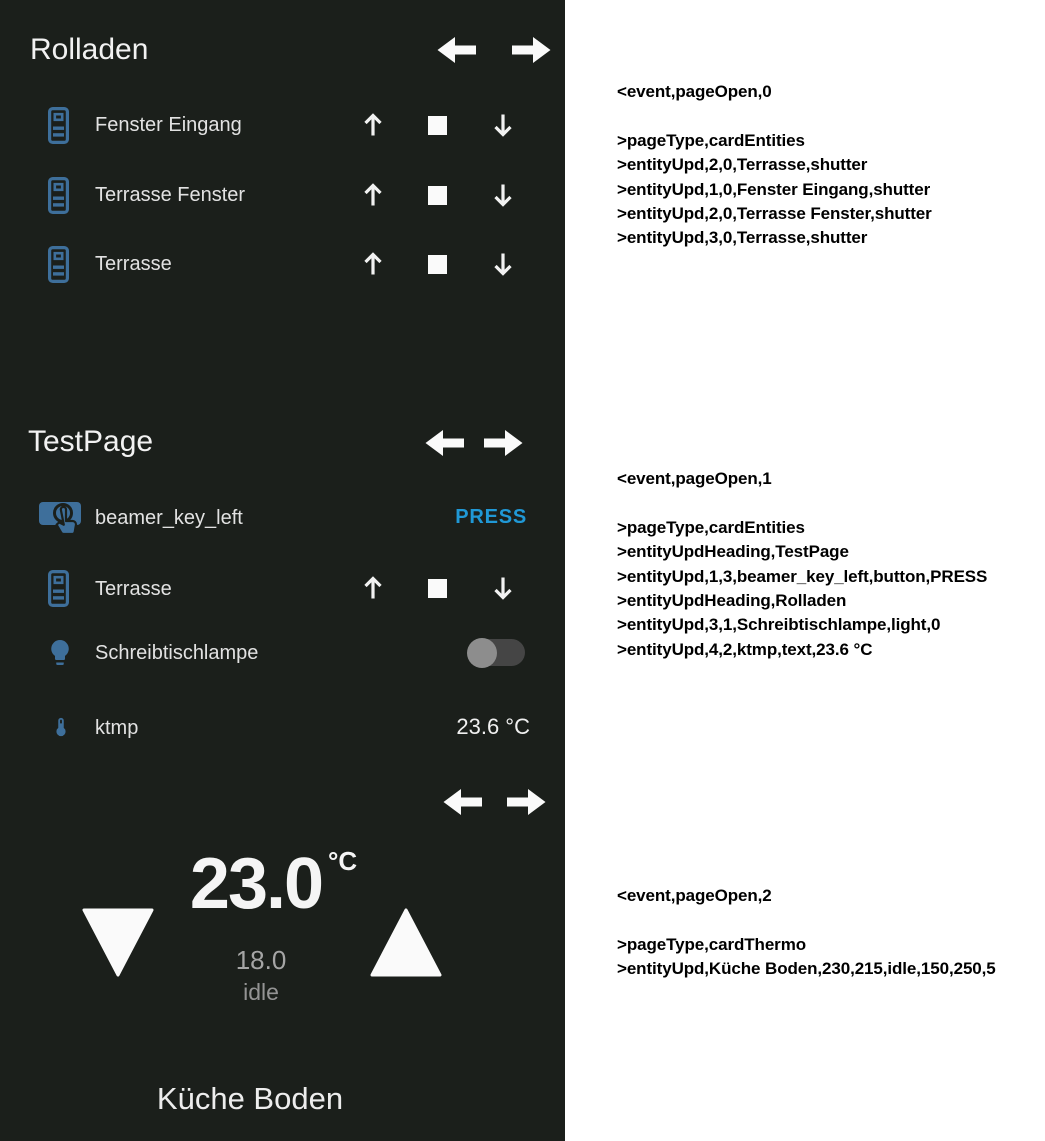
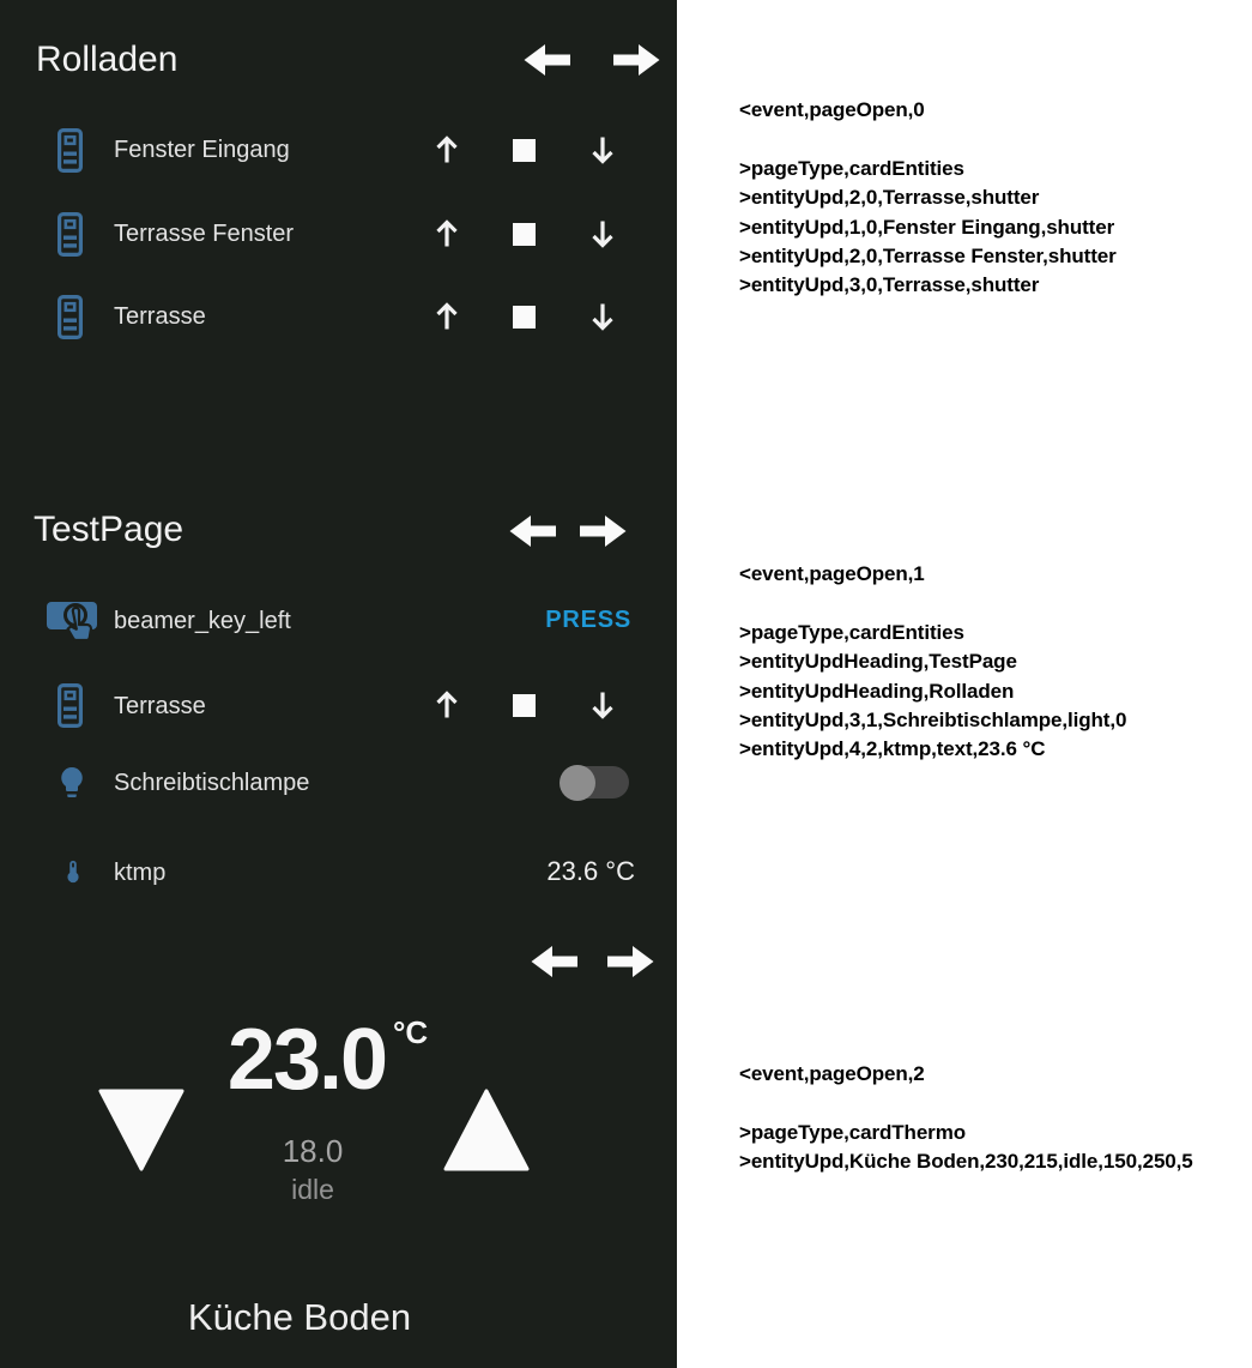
  Rolladen
  Fenster Eingang
  Terrasse Fenster
  Terrasse
  TestPage
  beamer_key_left
  PRESS
  Terrasse
  Schreibtischlampe
  ktmp
  23.6 °C
  23.0
  °C
  18.0
  idle
  Küche Boden
  <event,pageOpen,0
  >pageType,cardEntities
  >entityUpd,2,0,Terrasse,shutter
  >entityUpd,1,0,Fenster Eingang,shutter
  >entityUpd,2,0,Terrasse Fenster,shutter
  >entityUpd,3,0,Terrasse,shutter
  <event,pageOpen,1
  >pageType,cardEntities
  >entityUpdHeading,TestPage
- >entityUpd,1,3,beamer_key_left,button,PRESS
  >entityUpdHeading,Rolladen
  >entityUpd,3,1,Schreibtischlampe,light,0
  >entityUpd,4,2,ktmp,text,23.6 °C
  <event,pageOpen,2
  >pageType,cardThermo
  >entityUpd,Küche Boden,230,215,idle,150,250,5
